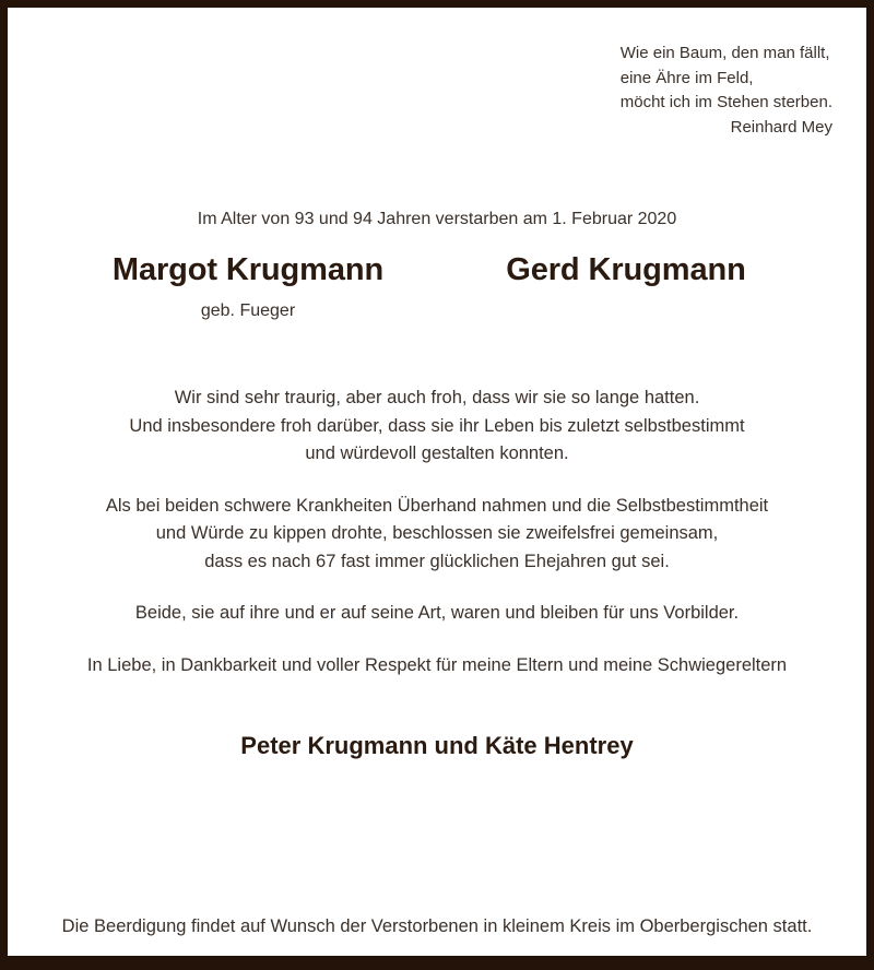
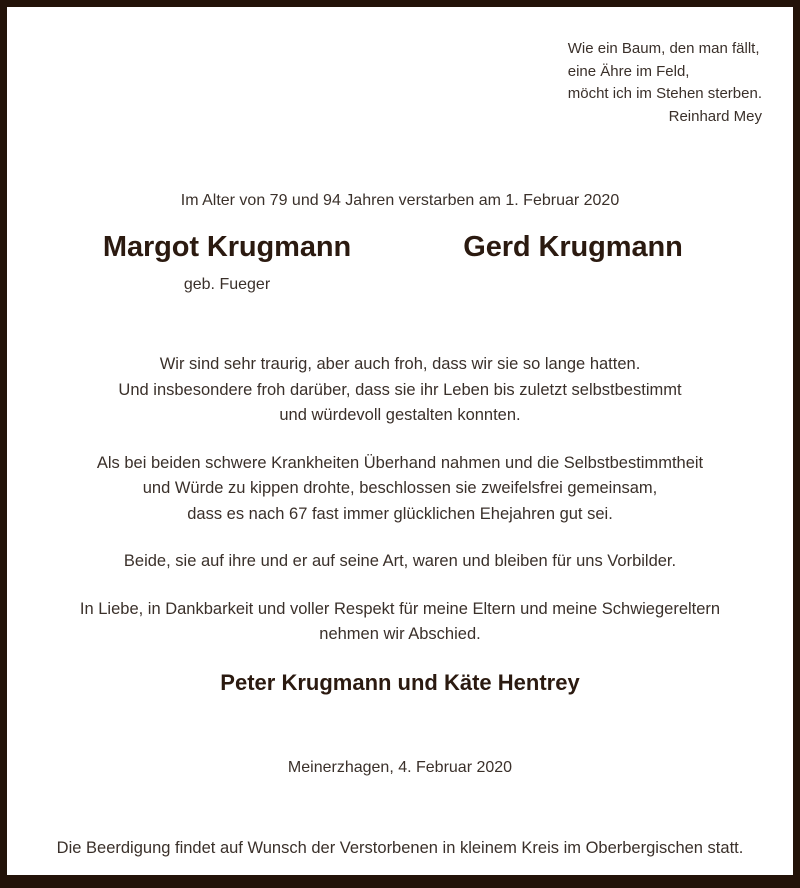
  Wie ein Baum, den man fällt,
  eine Ähre im Feld,
  möcht ich im Stehen sterben.
  Reinhard Mey
- Im Alter von 93 und 94 Jahren verstarben am 1. Februar 2020
+ Im Alter von 79 und 94 Jahren verstarben am 1. Februar 2020
  Margot Krugmann
  geb. Fueger
  Gerd Krugmann
  Wir sind sehr traurig, aber auch froh, dass wir sie so lange hatten.
  Und insbesondere froh darüber, dass sie ihr Leben bis zuletzt selbstbestimmt
  und würdevoll gestalten konnten.
  Als bei beiden schwere Krankheiten Überhand nahmen und die Selbstbestimmtheit
  und Würde zu kippen drohte, beschlossen sie zweifelsfrei gemeinsam,
  dass es nach 67 fast immer glücklichen Ehejahren gut sei.
  Beide, sie auf ihre und er auf seine Art, waren und bleiben für uns Vorbilder.
  In Liebe, in Dankbarkeit und voller Respekt für meine Eltern und meine Schwiegereltern
+ nehmen wir Abschied.
  Peter Krugmann und Käte Hentrey
+ Meinerzhagen, 4. Februar 2020
  Die Beerdigung findet auf Wunsch der Verstorbenen in kleinem Kreis im Oberbergischen statt.
